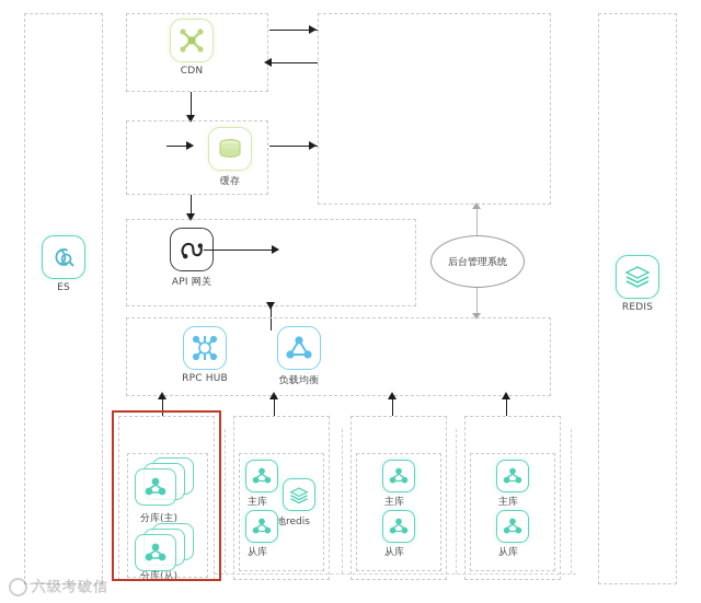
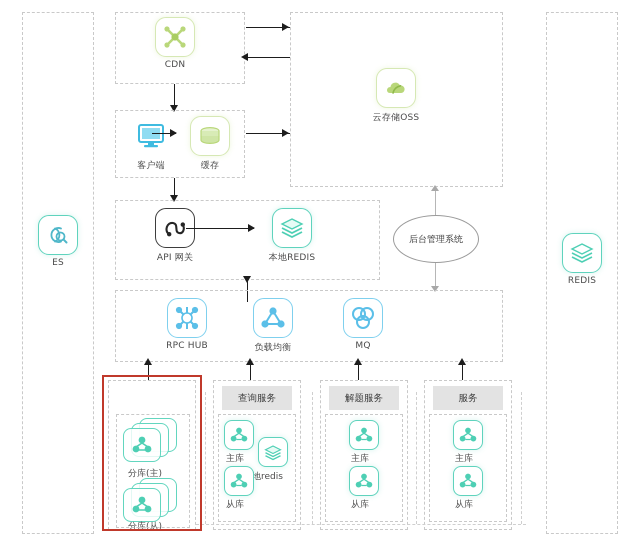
  ES
  REDIS
  CDN
+ 云存储OSS
+ 客户端
  缓存
  API 网关
+ 本地REDIS
  后台管理系统
  RPC HUB
  负载均衡
+ MQ
  分库(主)
  分库(从)
+ 查询服务
  主库
  地redis
  从库
+ 解题服务
  主库
  从库
+ 服务
  主库
  从库
- 六级考破信
